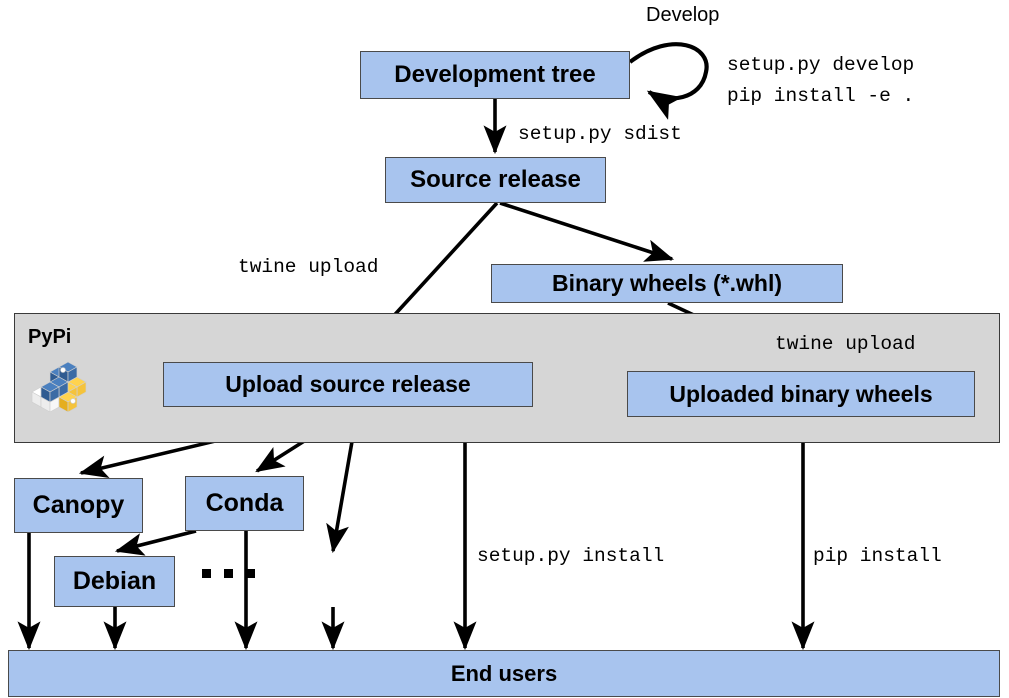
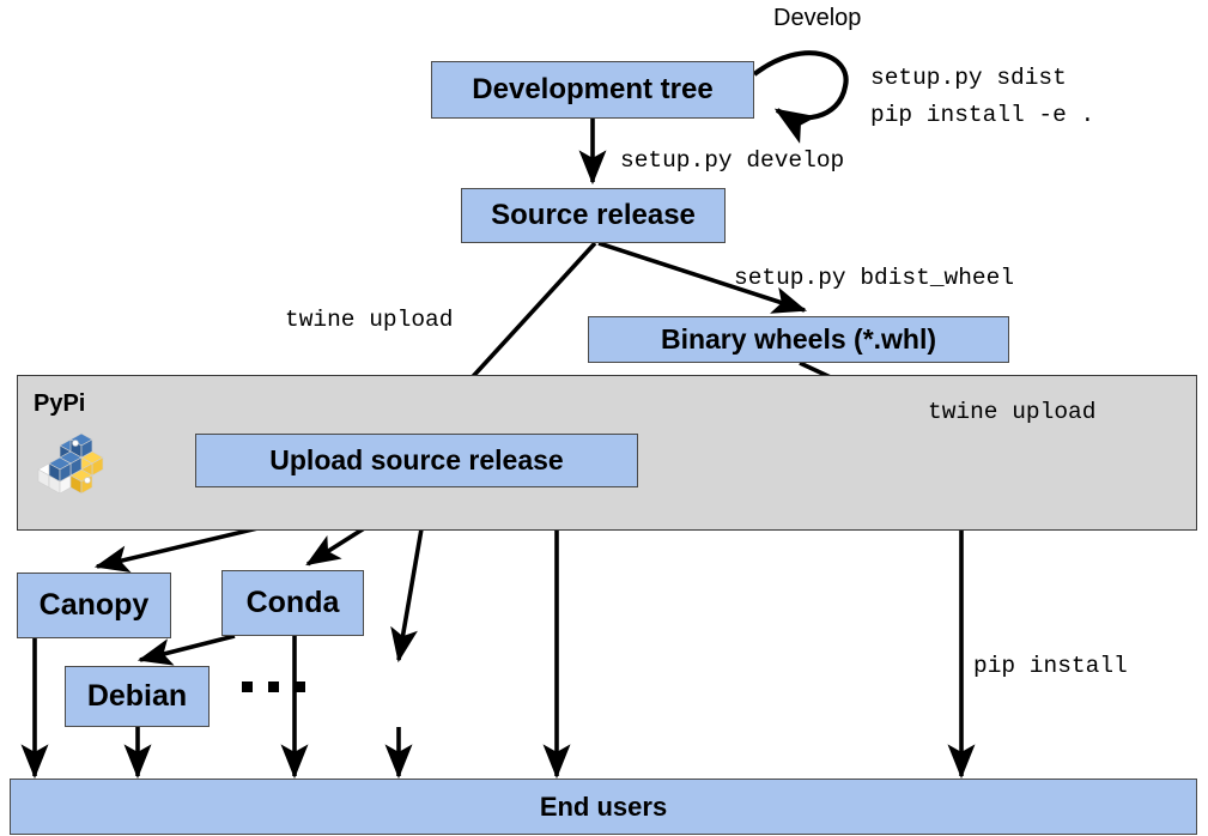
  PyPi
  Development tree
  Source release
  Binary wheels (*.whl)
  Upload source release
- Uploaded binary wheels
  Canopy
  Conda
  Debian
  End users
  Develop
- setup.py develop
+ setup.py sdist
  pip install -e .
- setup.py sdist
+ setup.py develop
+ setup.py bdist_wheel
  twine upload
  twine upload
- setup.py install
  pip install
